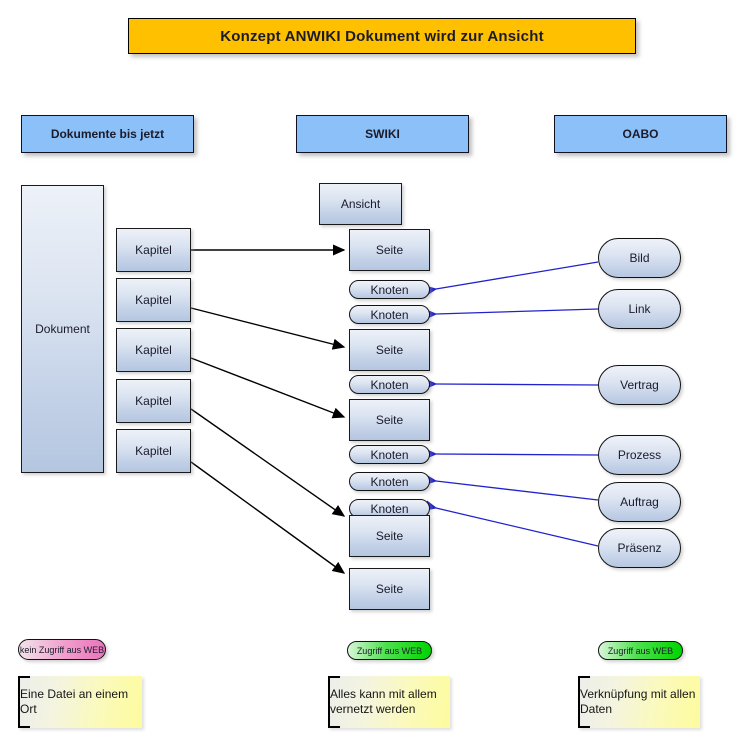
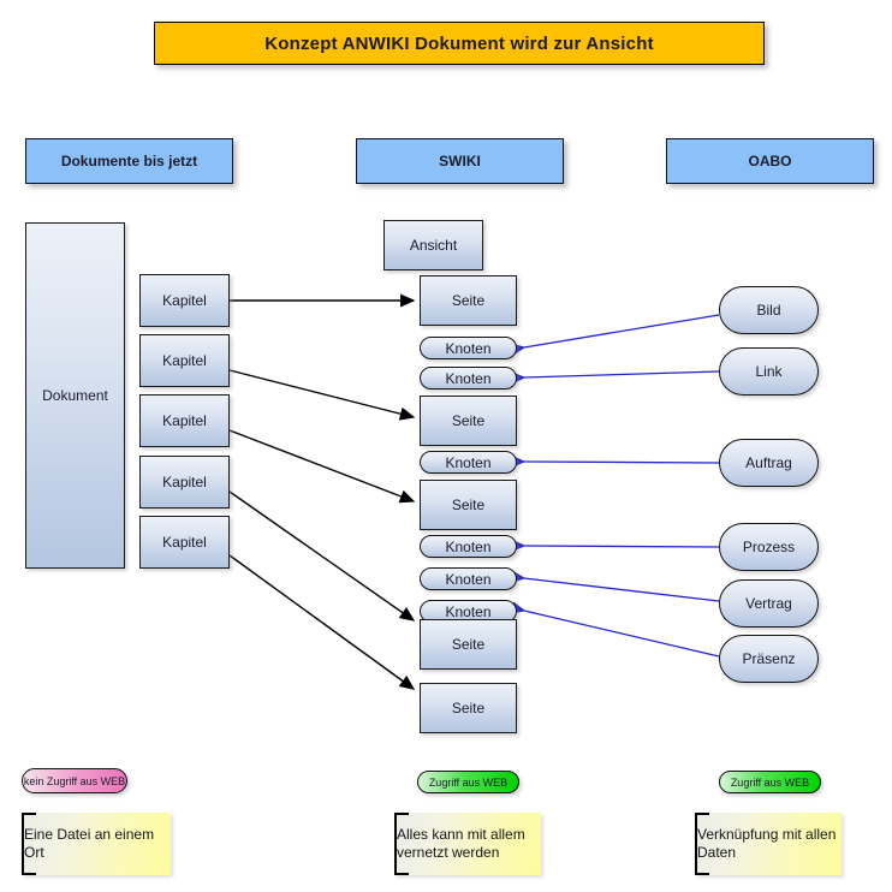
  Konzept ANWIKI Dokument wird zur Ansicht
  Dokumente bis jetzt
  SWIKI
  OABO
  Dokument
  Kapitel
  Kapitel
  Kapitel
  Kapitel
  Kapitel
  kein Zugriff aus WEB
  Eine Datei an einem Ort
  Ansicht
  Seite
  Knoten
  Knoten
  Seite
  Knoten
  Seite
  Knoten
  Knoten
  Knoten
  Seite
  Seite
  Zugriff aus WEB
  Alles kann mit allem vernetzt werden
  Bild
  Link
- Vertrag
+ Auftrag
  Prozess
- Auftrag
+ Vertrag
  Präsenz
  Zugriff aus WEB
  Verknüpfung mit allen Daten
